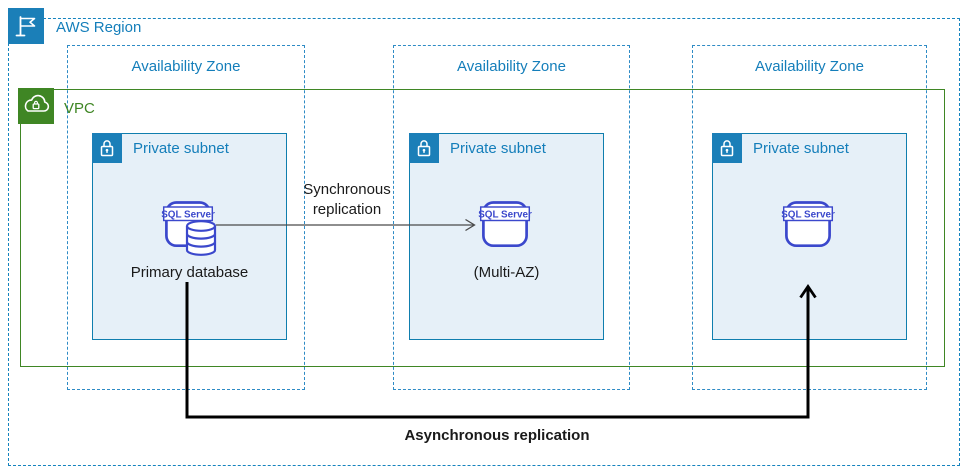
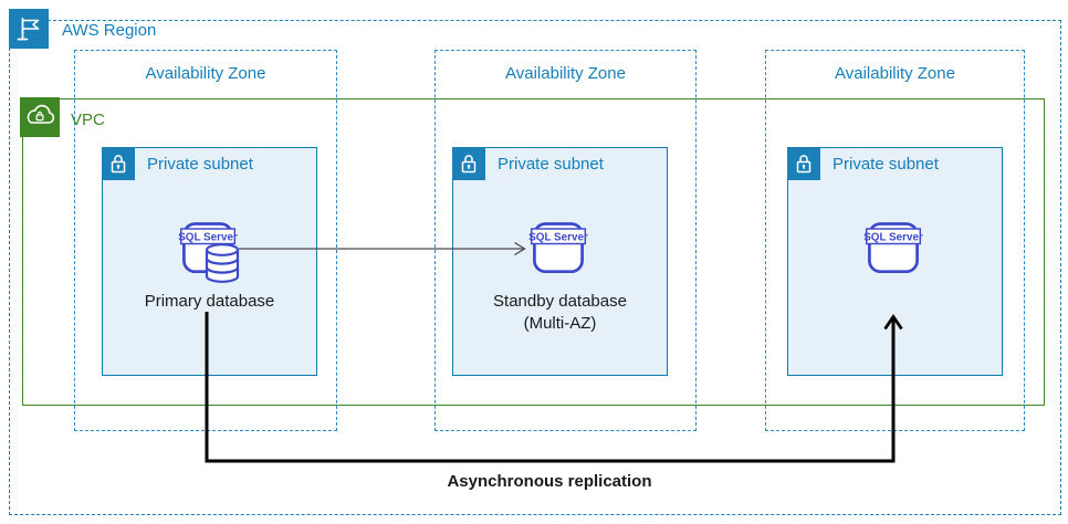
  Availability Zone
  Availability Zone
  Availability Zone
  AWS Region
  VPC
  Private subnet
  Primary database
  Private subnet
+ Standby database
  (Multi-AZ)
  Private subnet
  SQL Server
  SQL Server
  SQL Server
- Synchronous
- replication
  Asynchronous replication
